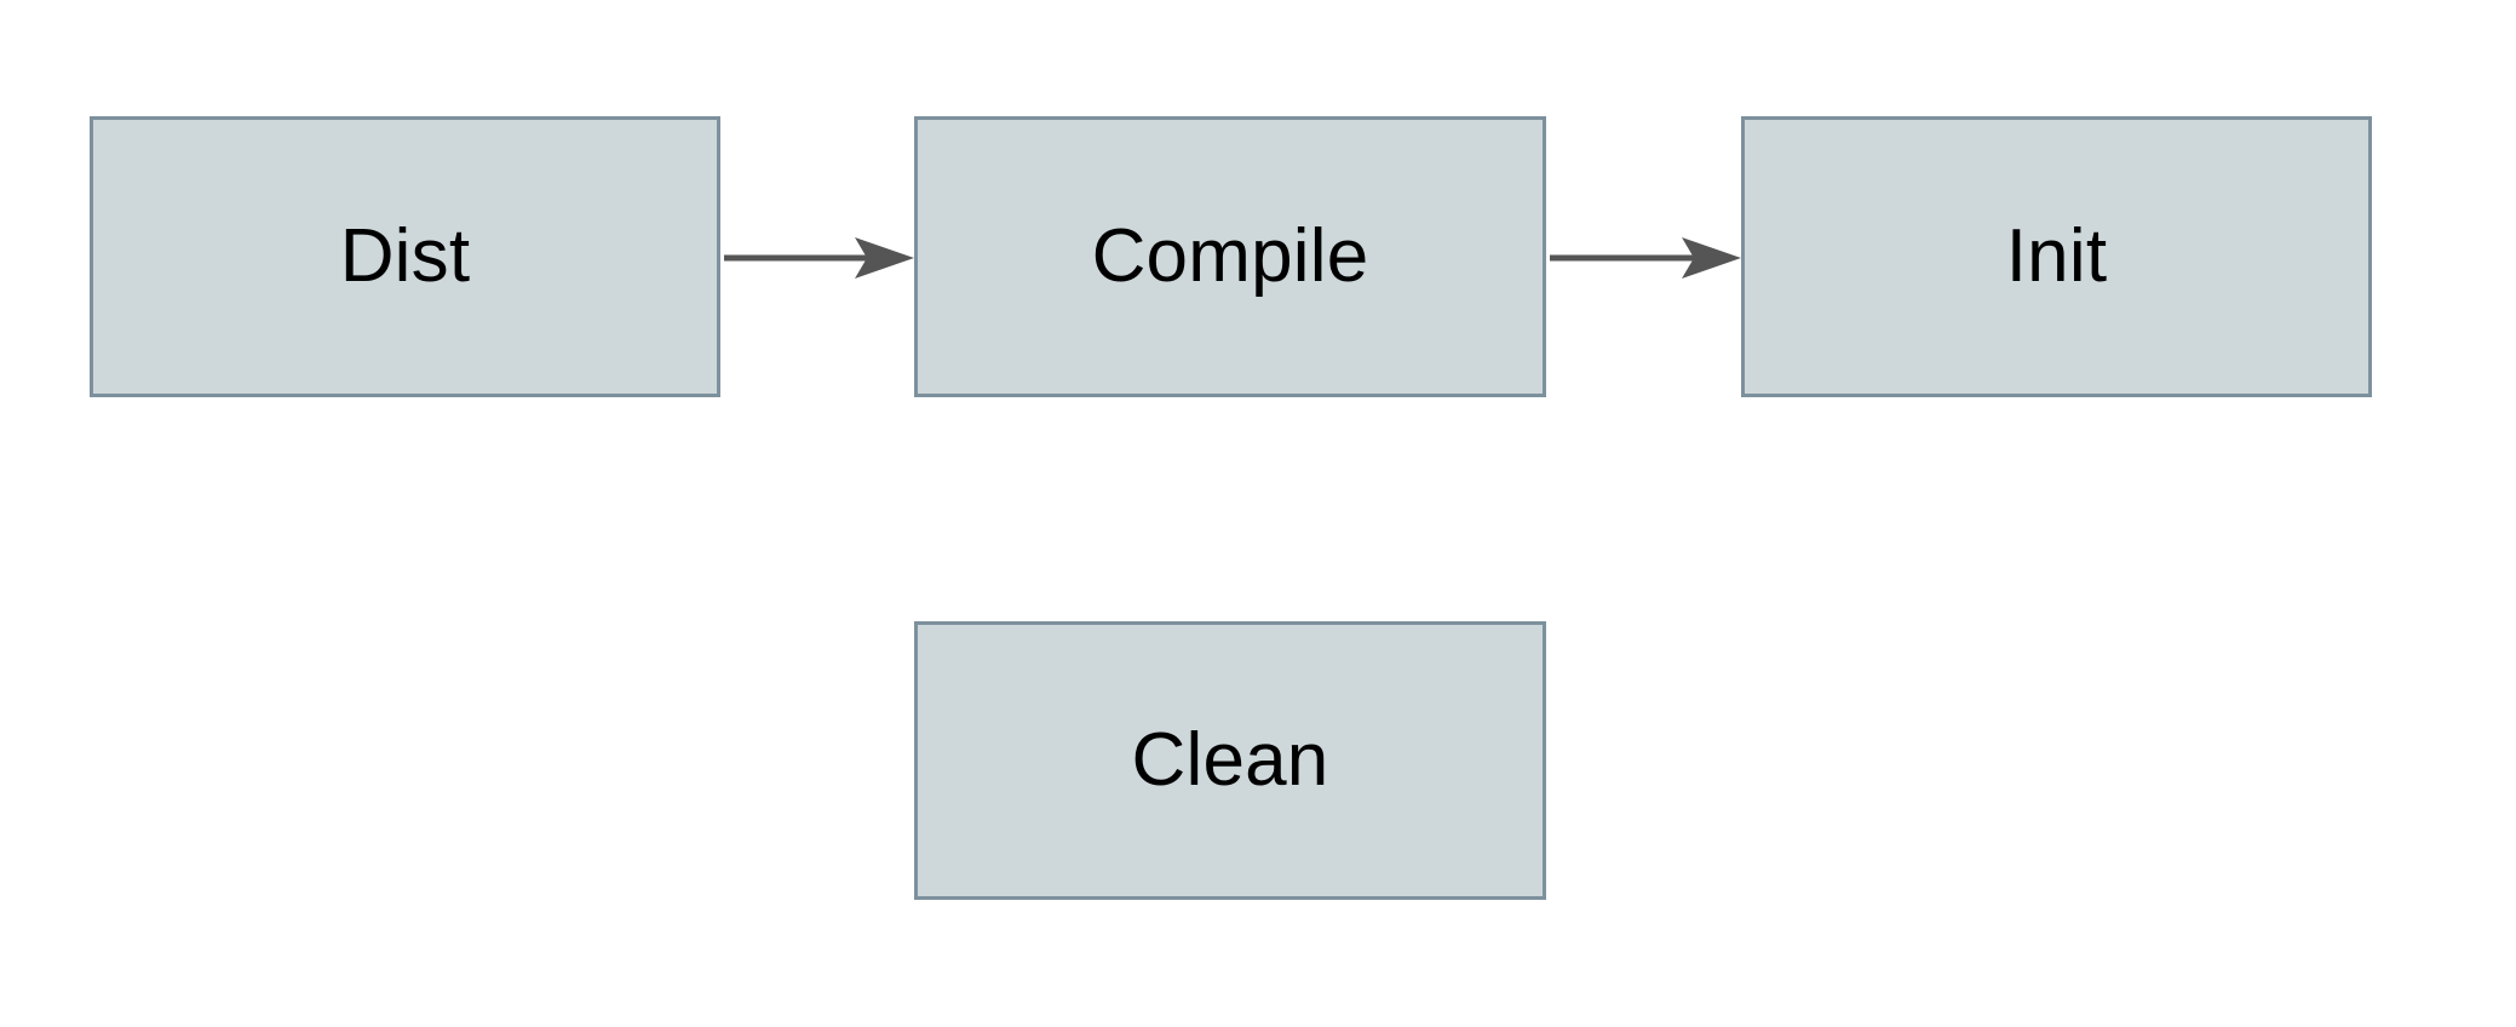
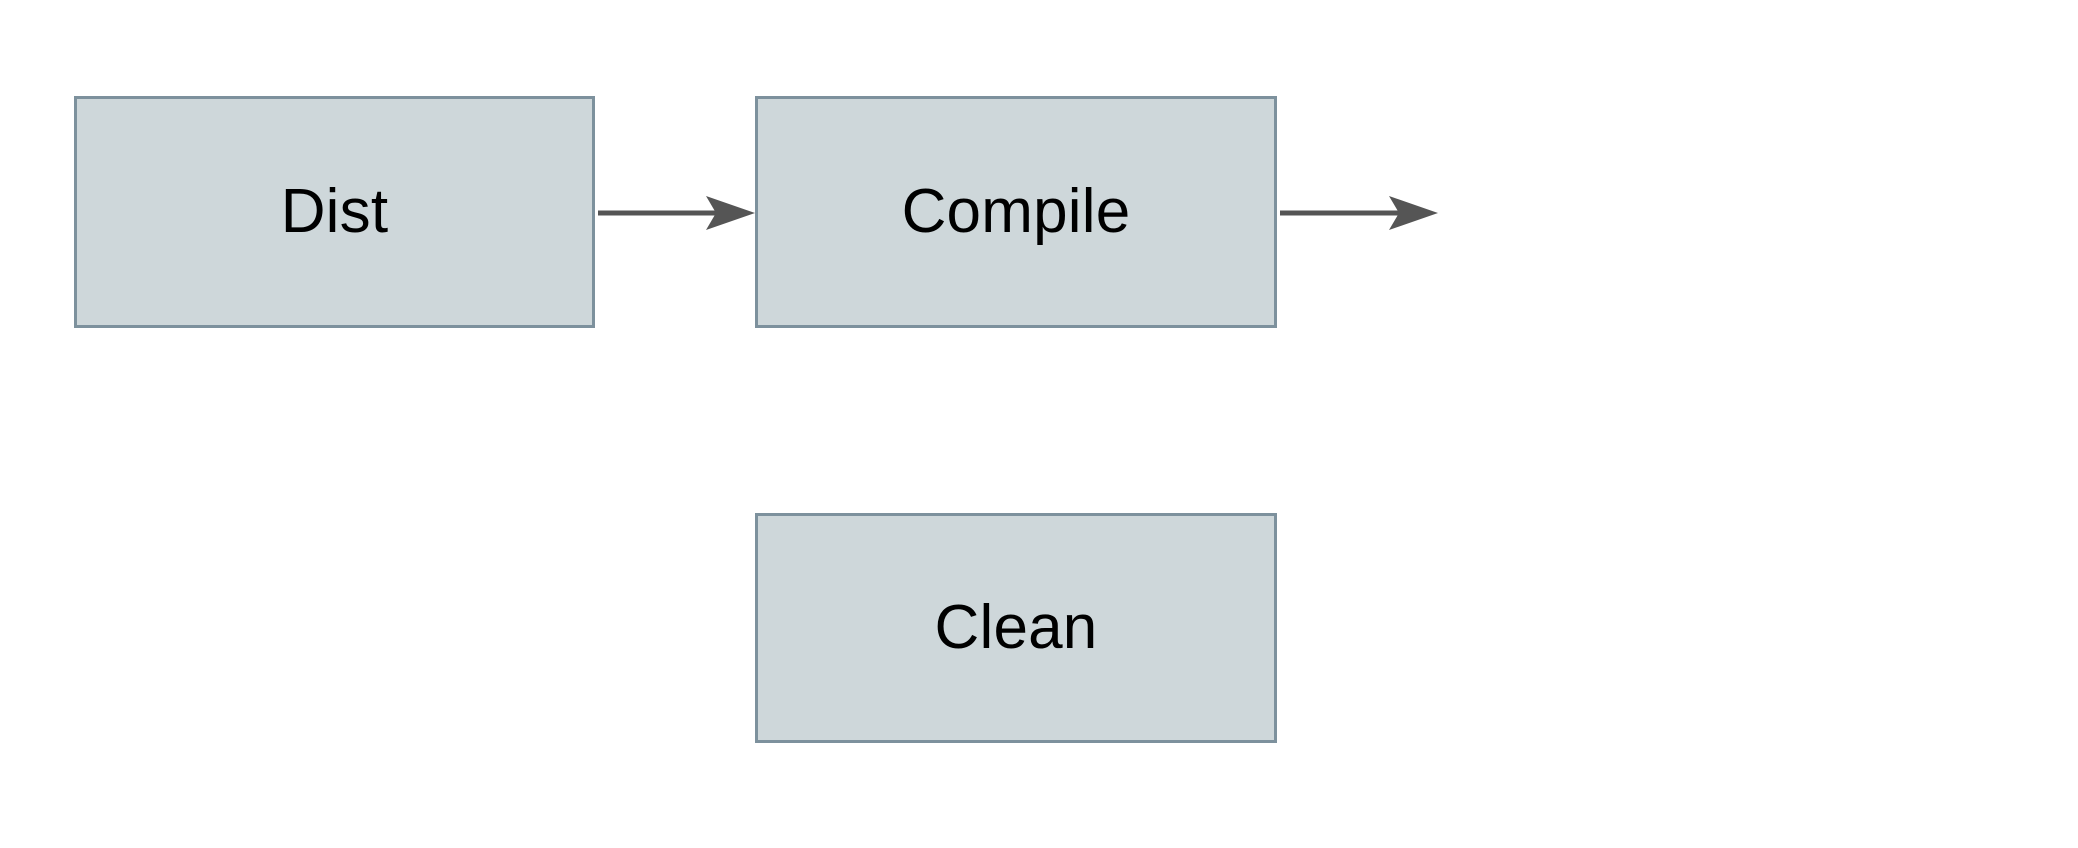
  Dist
  Compile
- Init
  Clean
